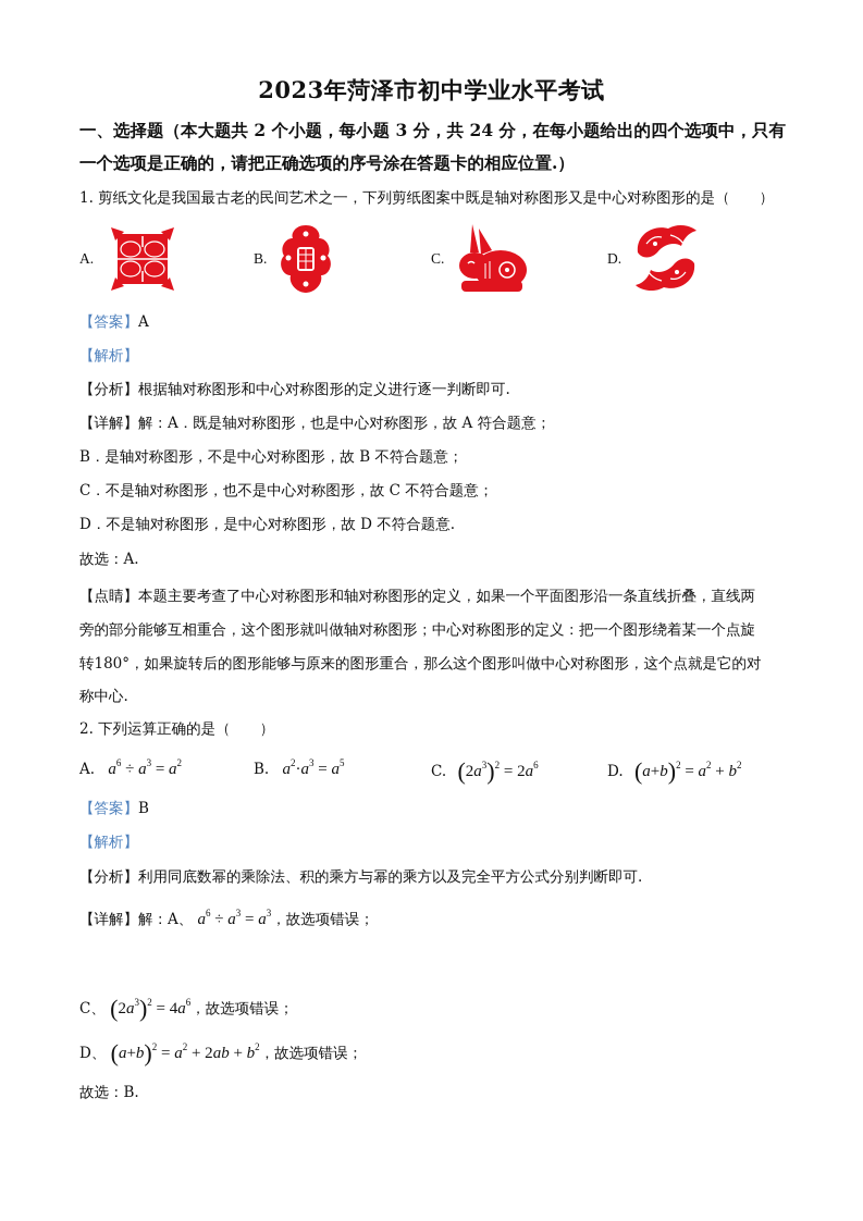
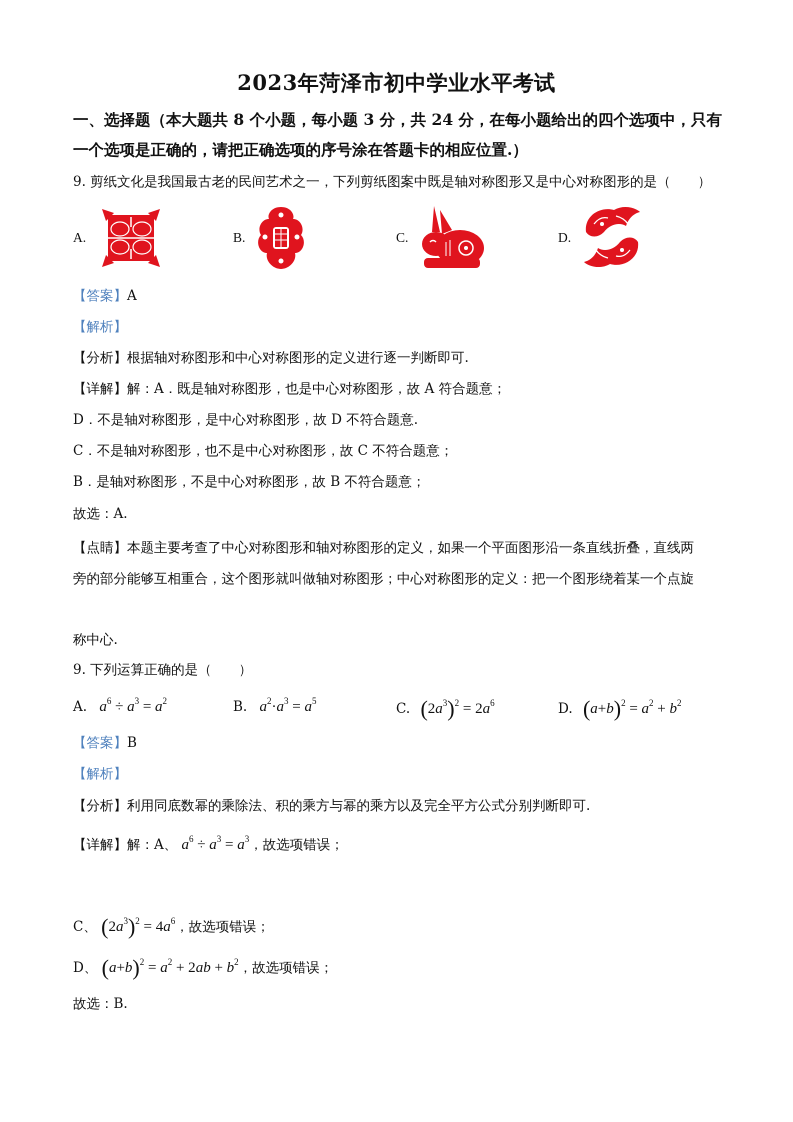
  2023年菏泽市初中学业水平考试
- 一、选择题（本大题共 2 个小题，每小题 3 分，共 24 分，在每小题给出的四个选项中，只有
+ 一、选择题（本大题共 8 个小题，每小题 3 分，共 24 分，在每小题给出的四个选项中，只有
  一个选项是正确的，请把正确选项的序号涂在答题卡的相应位置.）
- 1. 剪纸文化是我国最古老的民间艺术之一，下列剪纸图案中既是轴对称图形又是中心对称图形的是（ ）
+ 9. 剪纸文化是我国最古老的民间艺术之一，下列剪纸图案中既是轴对称图形又是中心对称图形的是（ ）
  A.
  B.
  C.
  D.
  【答案】A
  【解析】
  【分析】根据轴对称图形和中心对称图形的定义进行逐一判断即可.
  【详解】解：A．既是轴对称图形，也是中心对称图形，故 A 符合题意；
- B．是轴对称图形，不是中心对称图形，故 B 不符合题意；
+ D．不是轴对称图形，是中心对称图形，故 D 不符合题意.
  C．不是轴对称图形，也不是中心对称图形，故 C 不符合题意；
- D．不是轴对称图形，是中心对称图形，故 D 不符合题意.
+ B．是轴对称图形，不是中心对称图形，故 B 不符合题意；
  故选：A.
  【点睛】本题主要考查了中心对称图形和轴对称图形的定义，如果一个平面图形沿一条直线折叠，直线两
  旁的部分能够互相重合，这个图形就叫做轴对称图形；中心对称图形的定义：把一个图形绕着某一个点旋
- 转180°，如果旋转后的图形能够与原来的图形重合，那么这个图形叫做中心对称图形，这个点就是它的对
  称中心.
- 2. 下列运算正确的是（ ）
+ 9. 下列运算正确的是（ ）
  A. a6 ÷ a3 = a2
  B. a2·a3 = a5
  C. (2a3)2 = 2a6
  D. (a+b)2 = a2 + b2
  【答案】B
  【解析】
  【分析】利用同底数幂的乘除法、积的乘方与幂的乘方以及完全平方公式分别判断即可.
  【详解】解：A、 a6 ÷ a3 = a3，故选项错误；
  C、 (2a3)2 = 4a6，故选项错误；
  D、 (a+b)2 = a2 + 2ab + b2，故选项错误；
  故选：B.
